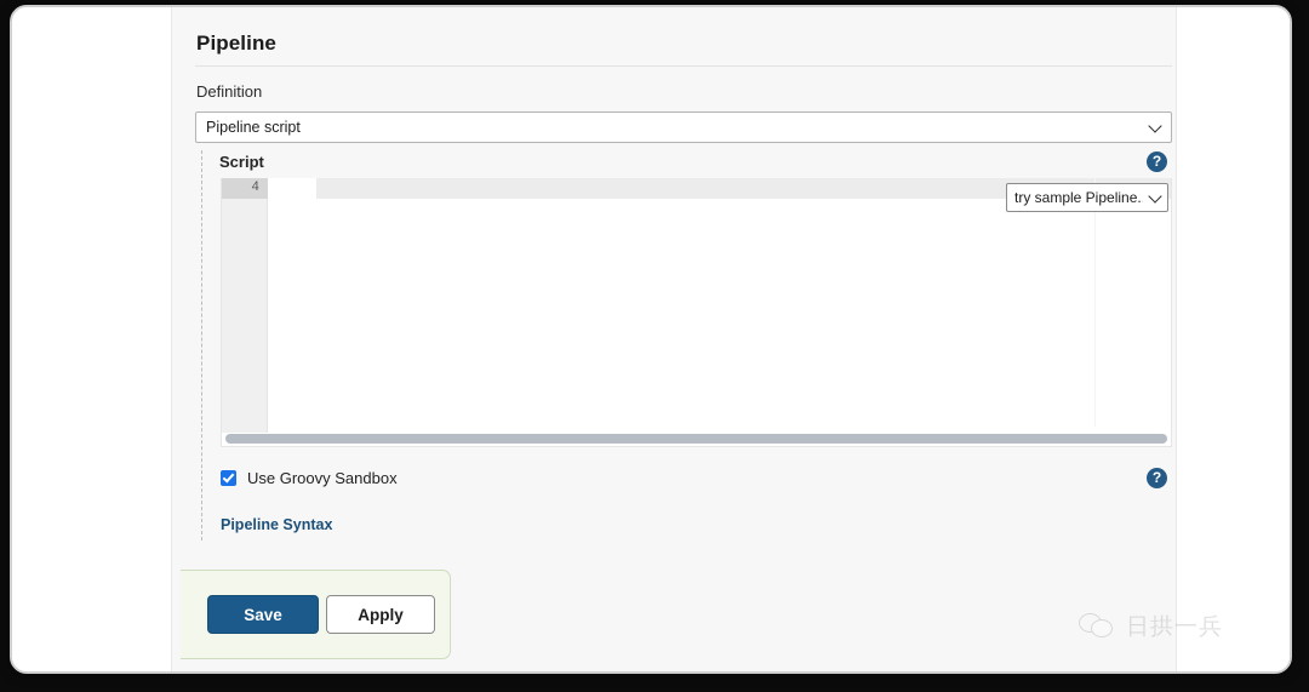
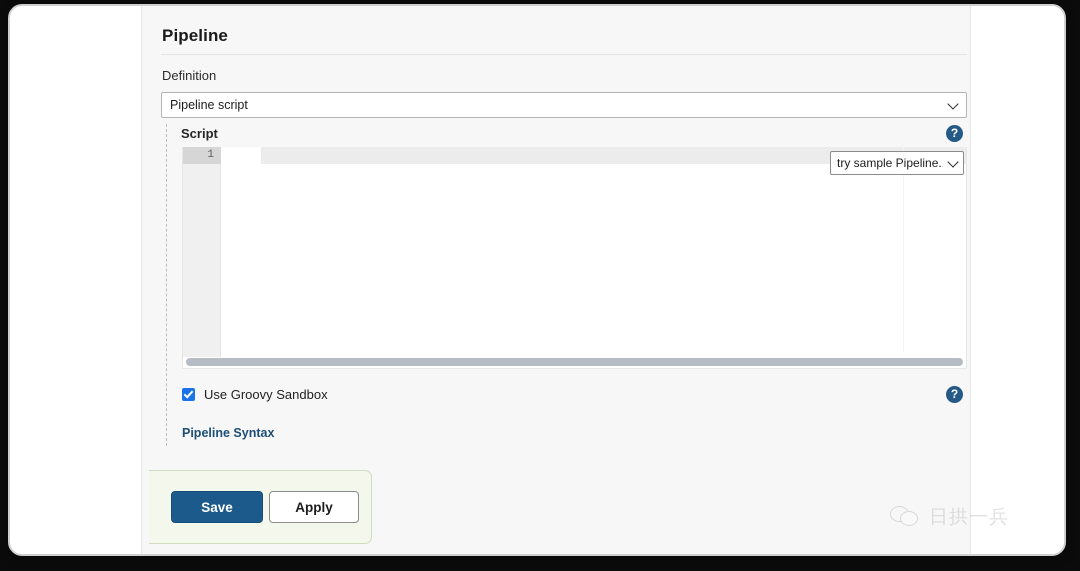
  Pipeline
  Definition
  Pipeline script
  Script
  ?
- 4
+ 1
  try sample Pipeline.
  Use Groovy Sandbox
  ?
  Pipeline Syntax
  Save
  Apply
  日拱一兵
